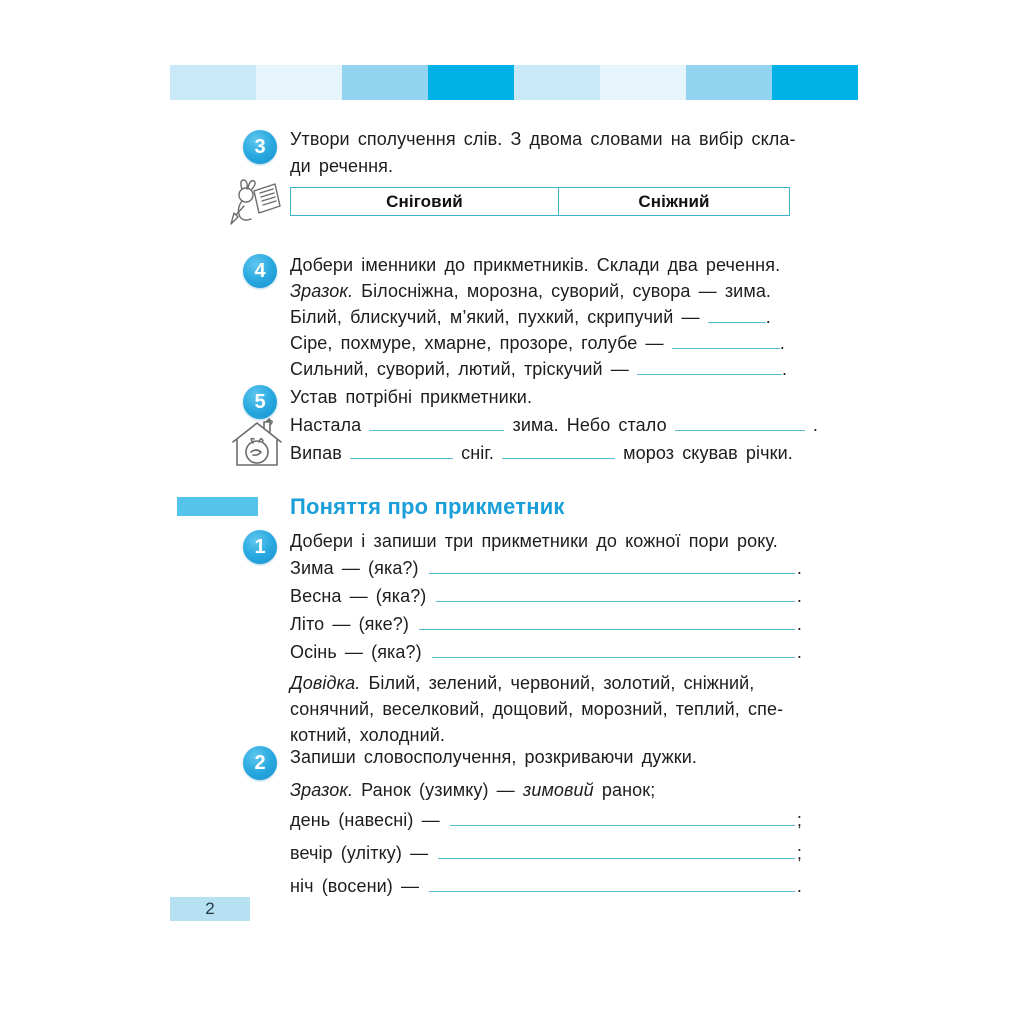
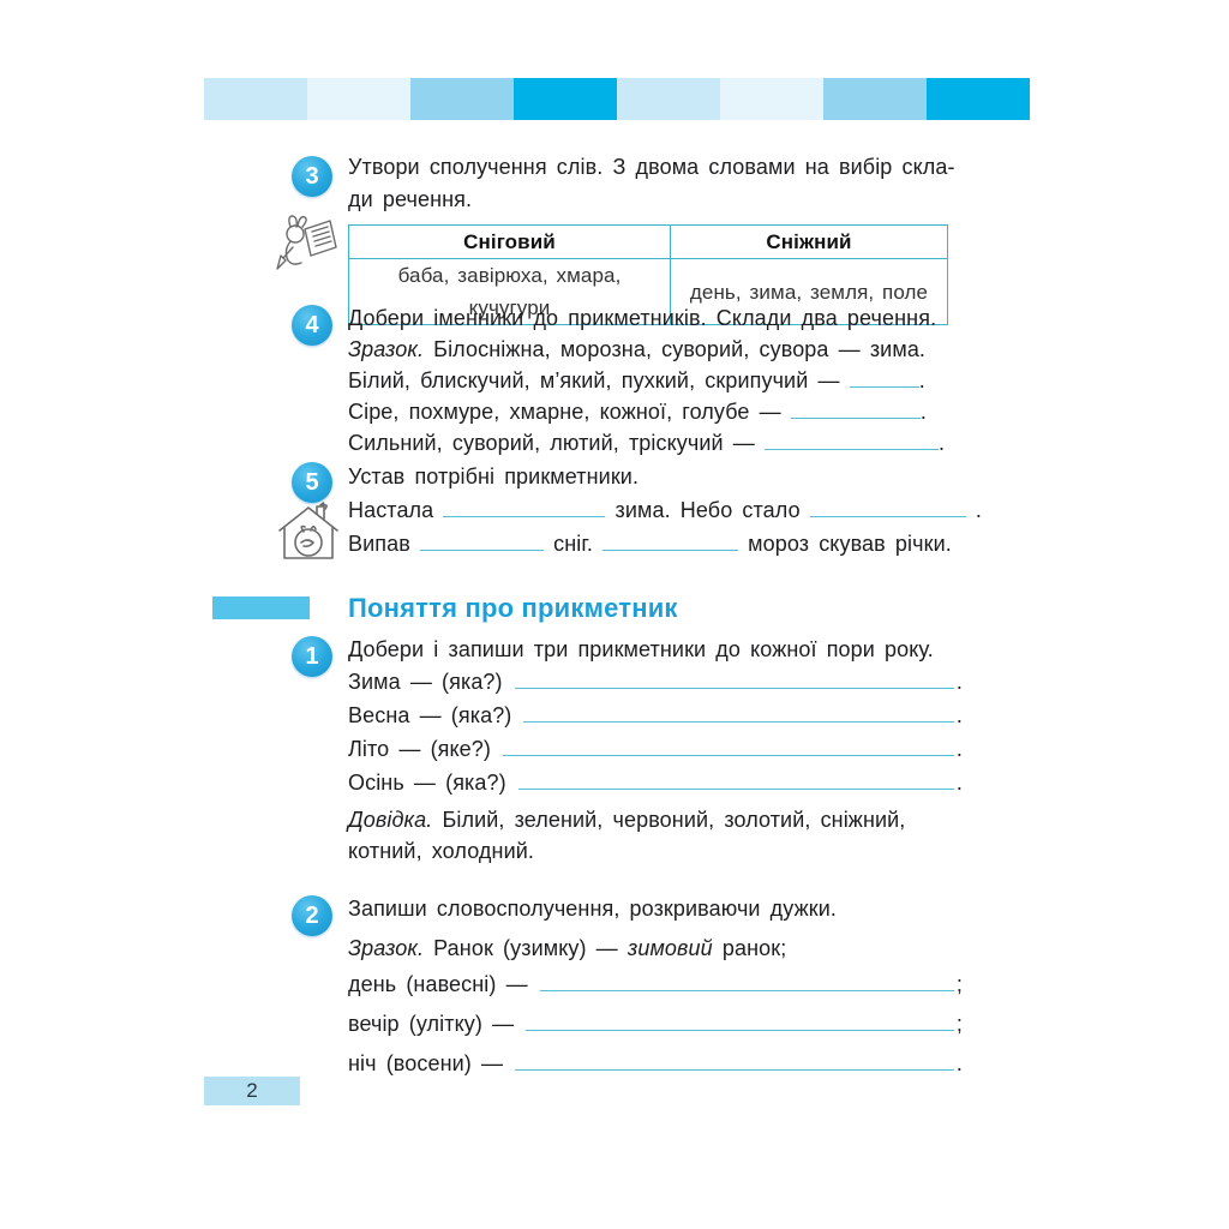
  3
  Утвори сполучення слів. З двома словами на вибір скла-
  ди речення.
  Сніговий	Сніжний
+ баба, завірюха, хмара, кучугури	день, зима, земля, поле
  4
  Добери іменники до прикметників. Склади два речення.
  Зразок. Білосніжна, морозна, суворий, сувора — зима.
  Білий, блискучий, м’який, пухкий, скрипучий — .
- Сіре, похмуре, хмарне, прозоре, голубе — .
+ Сіре, похмуре, хмарне, кожної, голубе — .
  Сильний, суворий, лютий, тріскучий — .
  5
  Устав потрібні прикметники.
  Настала зима. Небо стало .
  Випав сніг. мороз скував річки.
  Поняття про прикметник
  1
  Добери і запиши три прикметники до кожної пори року.
  Зима — (яка?)
  .
  Весна — (яка?)
  .
  Літо — (яке?)
  .
  Осінь — (яка?)
  .
  Довідка. Білий, зелений, червоний, золотий, сніжний,
- сонячний, веселковий, дощовий, морозний, теплий, спе-
  котний, холодний.
  2
  Запиши словосполучення, розкриваючи дужки.
  Зразок. Ранок (узимку) — зимовий ранок;
  день (навесні) —
  ;
  вечір (улітку) —
  ;
  ніч (восени) —
  .
  2
